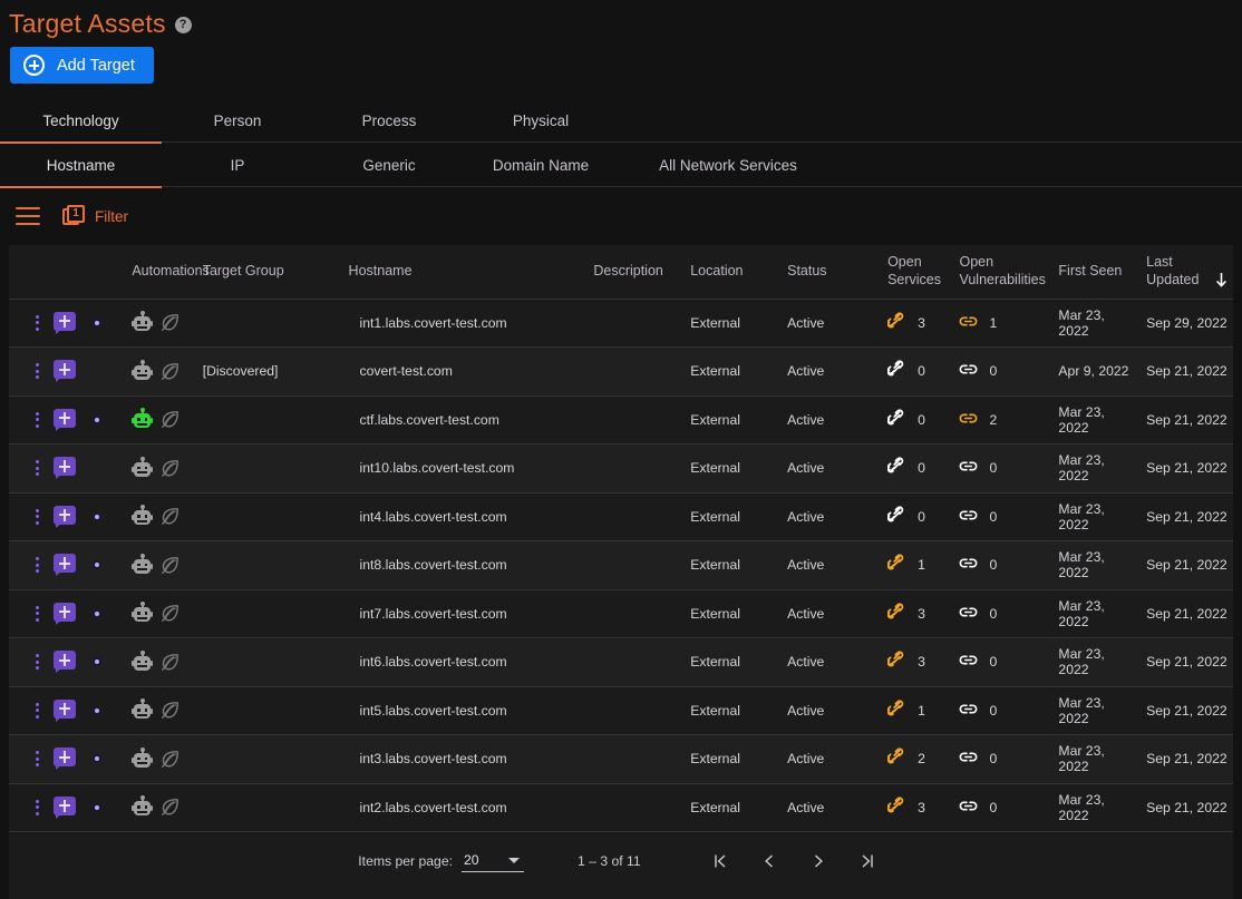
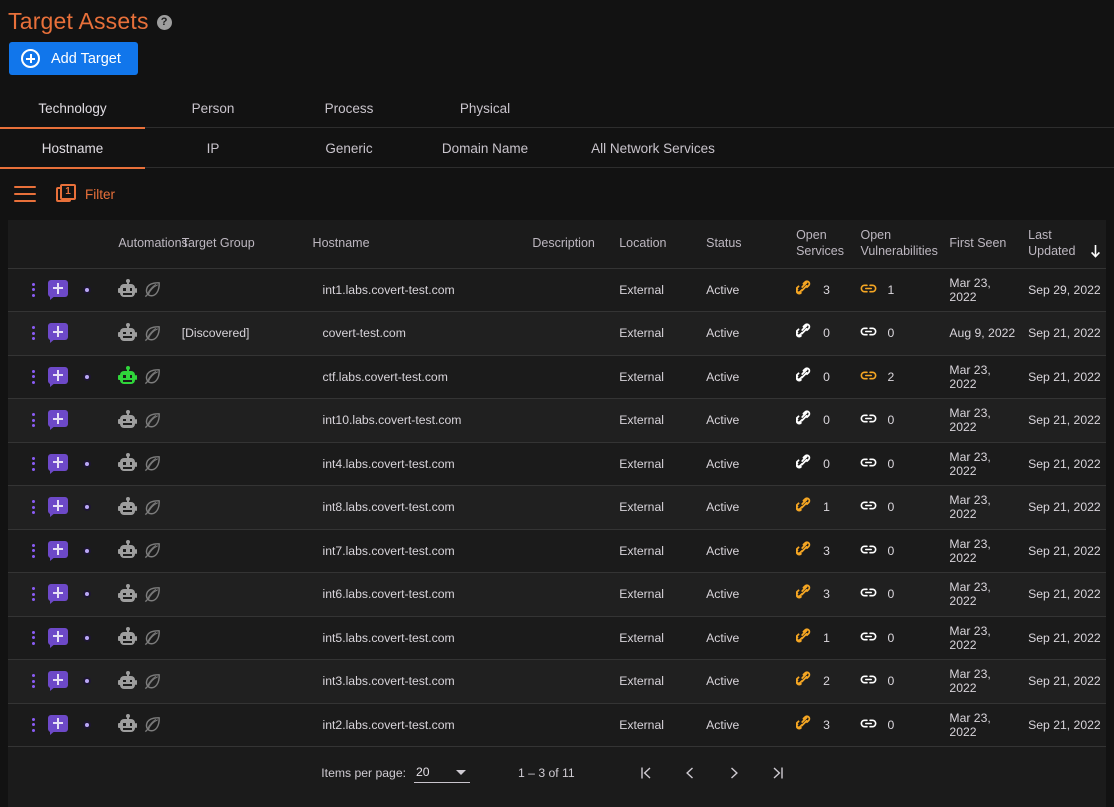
  Target Assets
  ?
  Add Target
  Technology
  Person
  Process
  Physical
  Hostname
  IP
  Generic
  Domain Name
  All Network Services
  1
  Filter
  	Automation	Target Group	Hostname	Description	Location	Status	Open Services	Open Vulnerabilities	First Seen	Last Updated
  			int1.labs.covert-test.com		External	Active	3	1	Mar 23, 2022	Sep 29, 2022
- 		[Discovered]	covert-test.com		External	Active	0	0	Apr 9, 2022	Sep 21, 2022
+ 		[Discovered]	covert-test.com		External	Active	0	0	Aug 9, 2022	Sep 21, 2022
  			ctf.labs.covert-test.com		External	Active	0	2	Mar 23, 2022	Sep 21, 2022
  			int10.labs.covert-test.com		External	Active	0	0	Mar 23, 2022	Sep 21, 2022
  			int4.labs.covert-test.com		External	Active	0	0	Mar 23, 2022	Sep 21, 2022
  			int8.labs.covert-test.com		External	Active	1	0	Mar 23, 2022	Sep 21, 2022
  			int7.labs.covert-test.com		External	Active	3	0	Mar 23, 2022	Sep 21, 2022
  			int6.labs.covert-test.com		External	Active	3	0	Mar 23, 2022	Sep 21, 2022
  			int5.labs.covert-test.com		External	Active	1	0	Mar 23, 2022	Sep 21, 2022
  			int3.labs.covert-test.com		External	Active	2	0	Mar 23, 2022	Sep 21, 2022
  			int2.labs.covert-test.com		External	Active	3	0	Mar 23, 2022	Sep 21, 2022
  Items per page:
  20
  1 – 3 of 11
